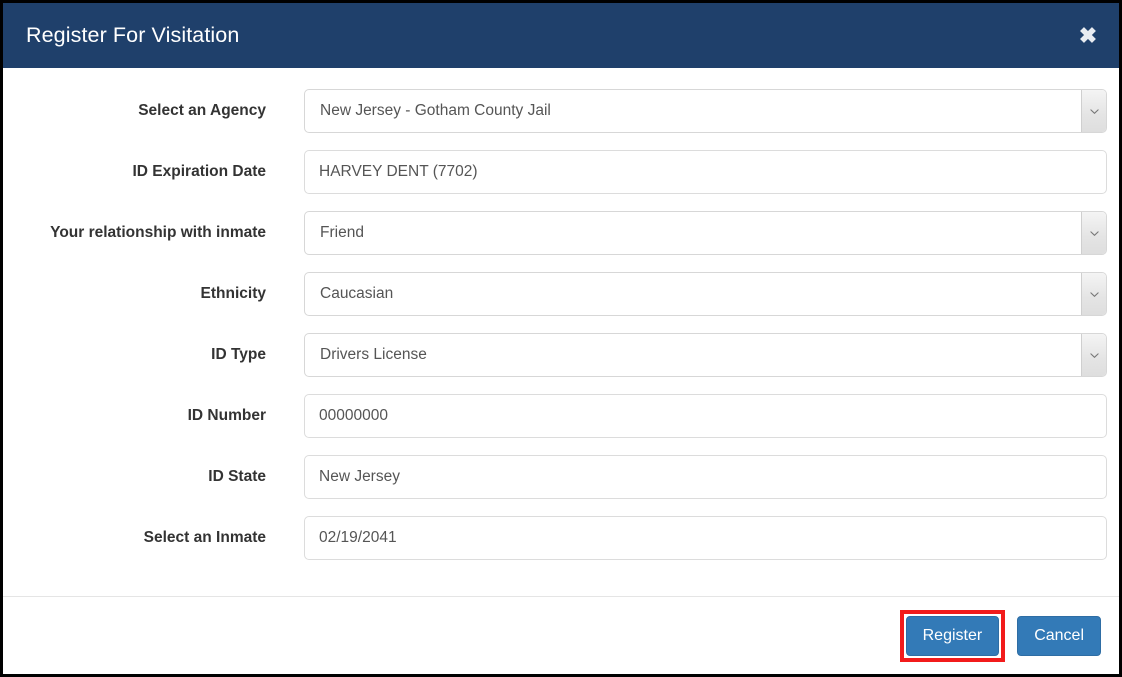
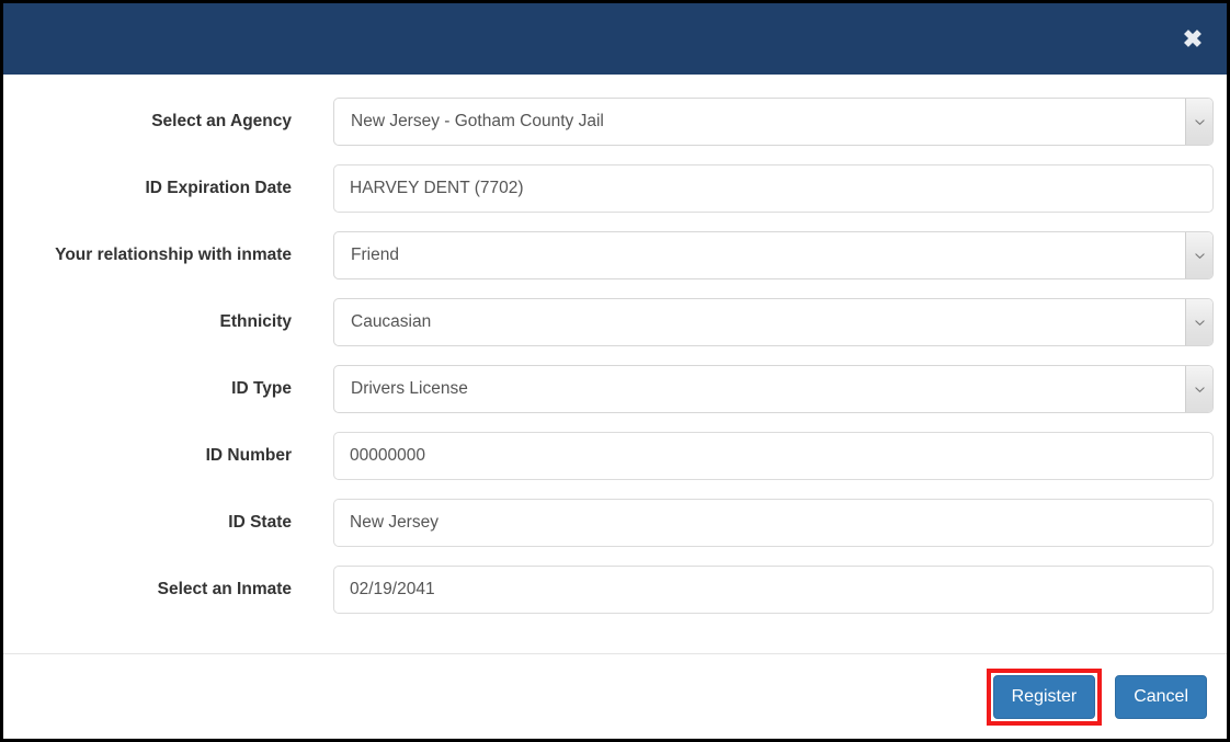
- Register For Visitation
  ✖
  Select an Agency
  New Jersey - Gotham County Jail
  ID Expiration Date
  HARVEY DENT (7702)
  Your relationship with inmate
  Friend
  Ethnicity
  Caucasian
  ID Type
  Drivers License
  ID Number
  00000000
  ID State
  New Jersey
  Select an Inmate
  02/19/2041
  Register
  Cancel
